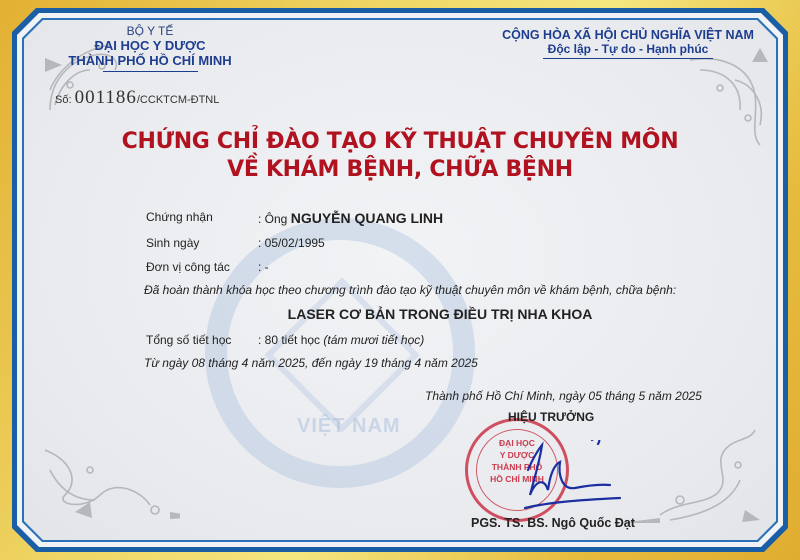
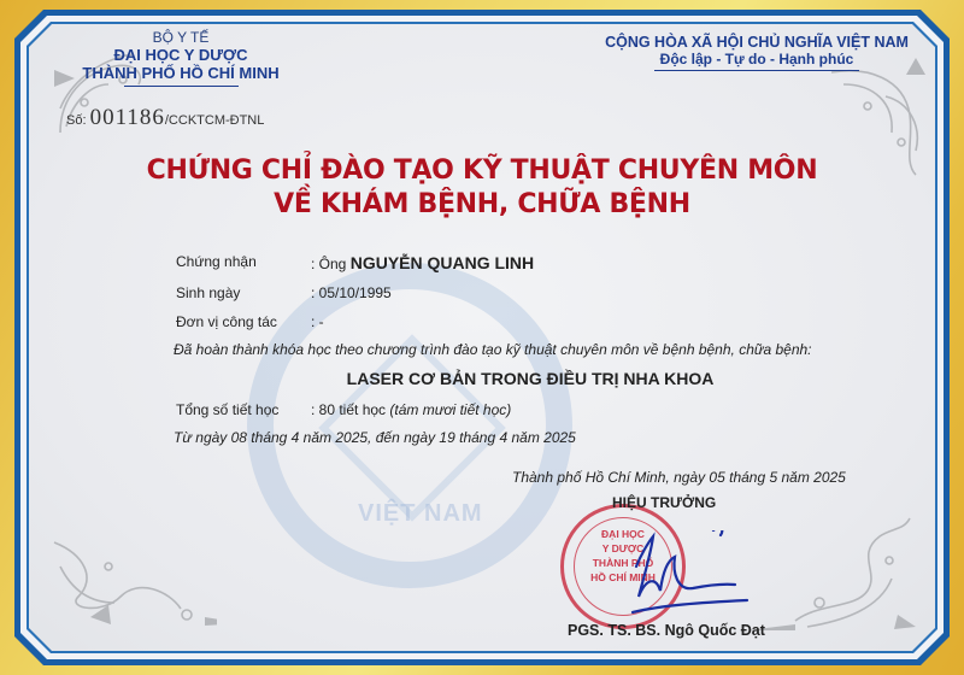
  VIỆT NAM
  BỘ Y TẾ
  ĐẠI HỌC Y DƯỢC
  THÀNH PHỐ HỒ CHÍ MINH
  Số: 001186/CCKTCM-ĐTNL
  CỘNG HÒA XÃ HỘI CHỦ NGHĨA VIỆT NAM
  Độc lập - Tự do - Hạnh phúc
  CHỨNG CHỈ ĐÀO TẠO KỸ THUẬT CHUYÊN MÔN
  VỀ KHÁM BỆNH, CHỮA BỆNH
  Chứng nhận
  : Ông NGUYỄN QUANG LINH
  Sinh ngày
- : 05/02/1995
+ : 05/10/1995
  Đơn vị công tác
  : -
- Đã hoàn thành khóa học theo chương trình đào tạo kỹ thuật chuyên môn về khám bệnh, chữa bệnh:
+ Đã hoàn thành khóa học theo chương trình đào tạo kỹ thuật chuyên môn về bệnh bệnh, chữa bệnh:
  LASER CƠ BẢN TRONG ĐIỀU TRỊ NHA KHOA
  Tổng số tiết học
  : 80 tiết học (tám mươi tiết học)
  Từ ngày 08 tháng 4 năm 2025, đến ngày 19 tháng 4 năm 2025
  Thành phố Hồ Chí Minh, ngày 05 tháng 5 năm 2025
  ĐẠI HỌC
  Y DƯỢC
  THÀNH PHỐ
  HỒ CHÍ MIH
  HIỆU TRƯỞNG
  PGS. TS. BS. Ngô Quốc Đạt
